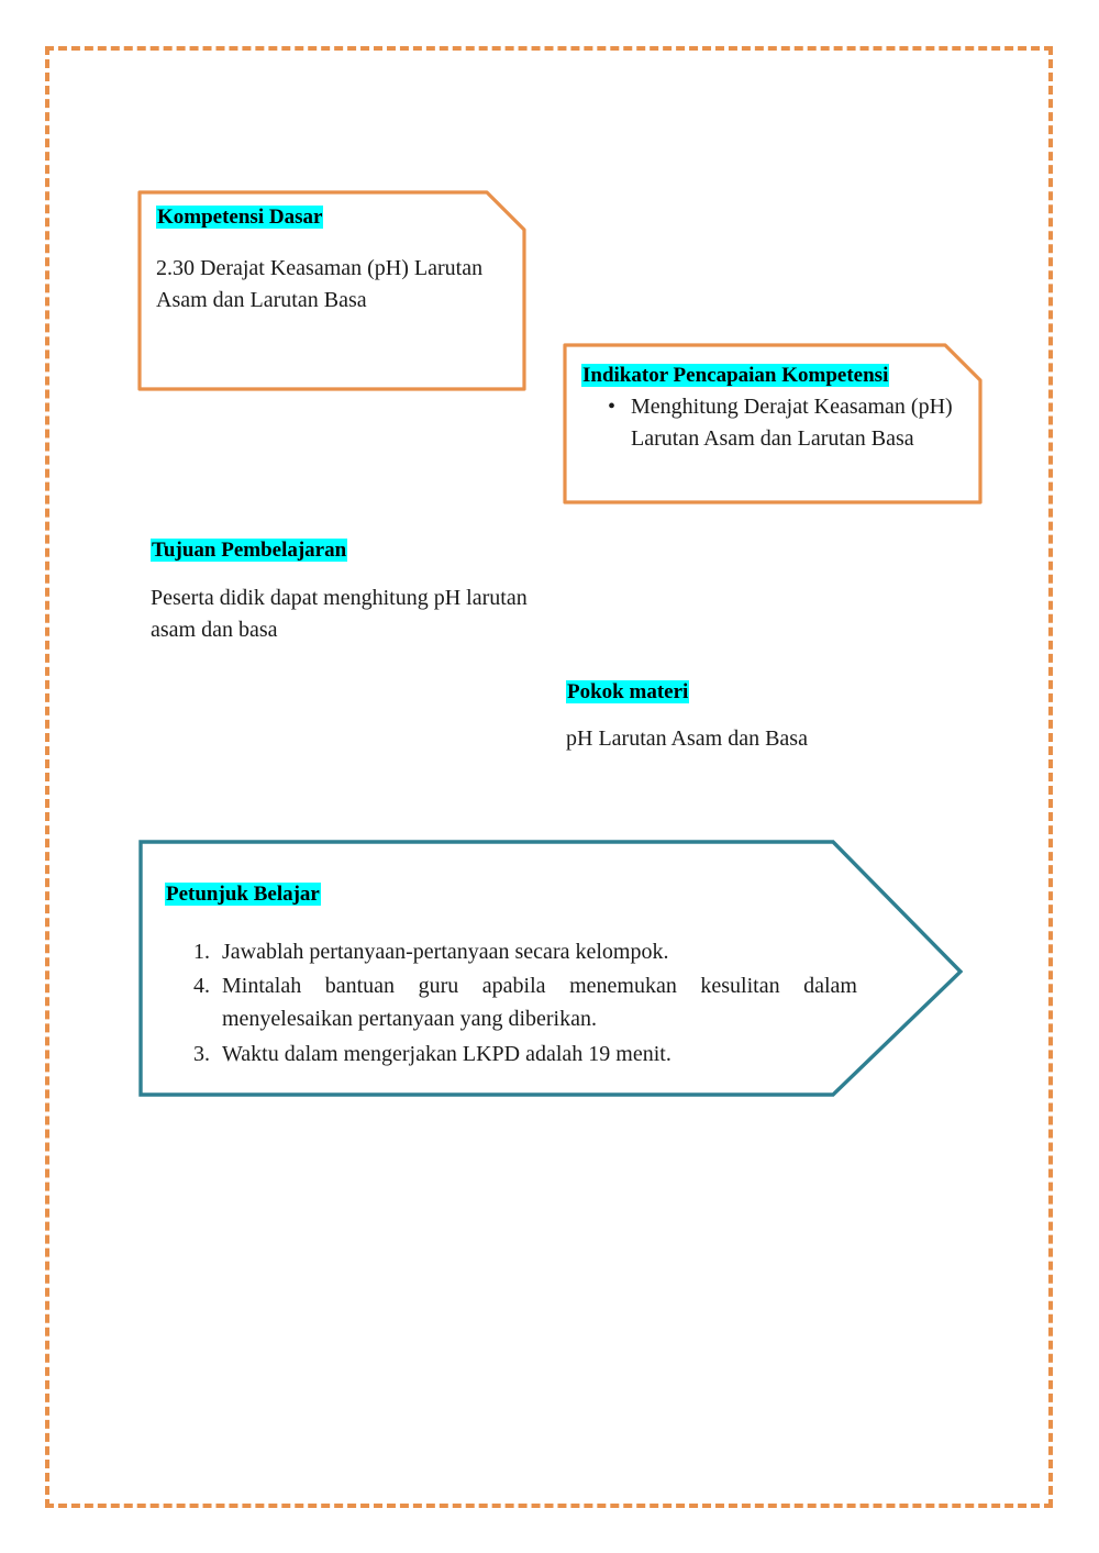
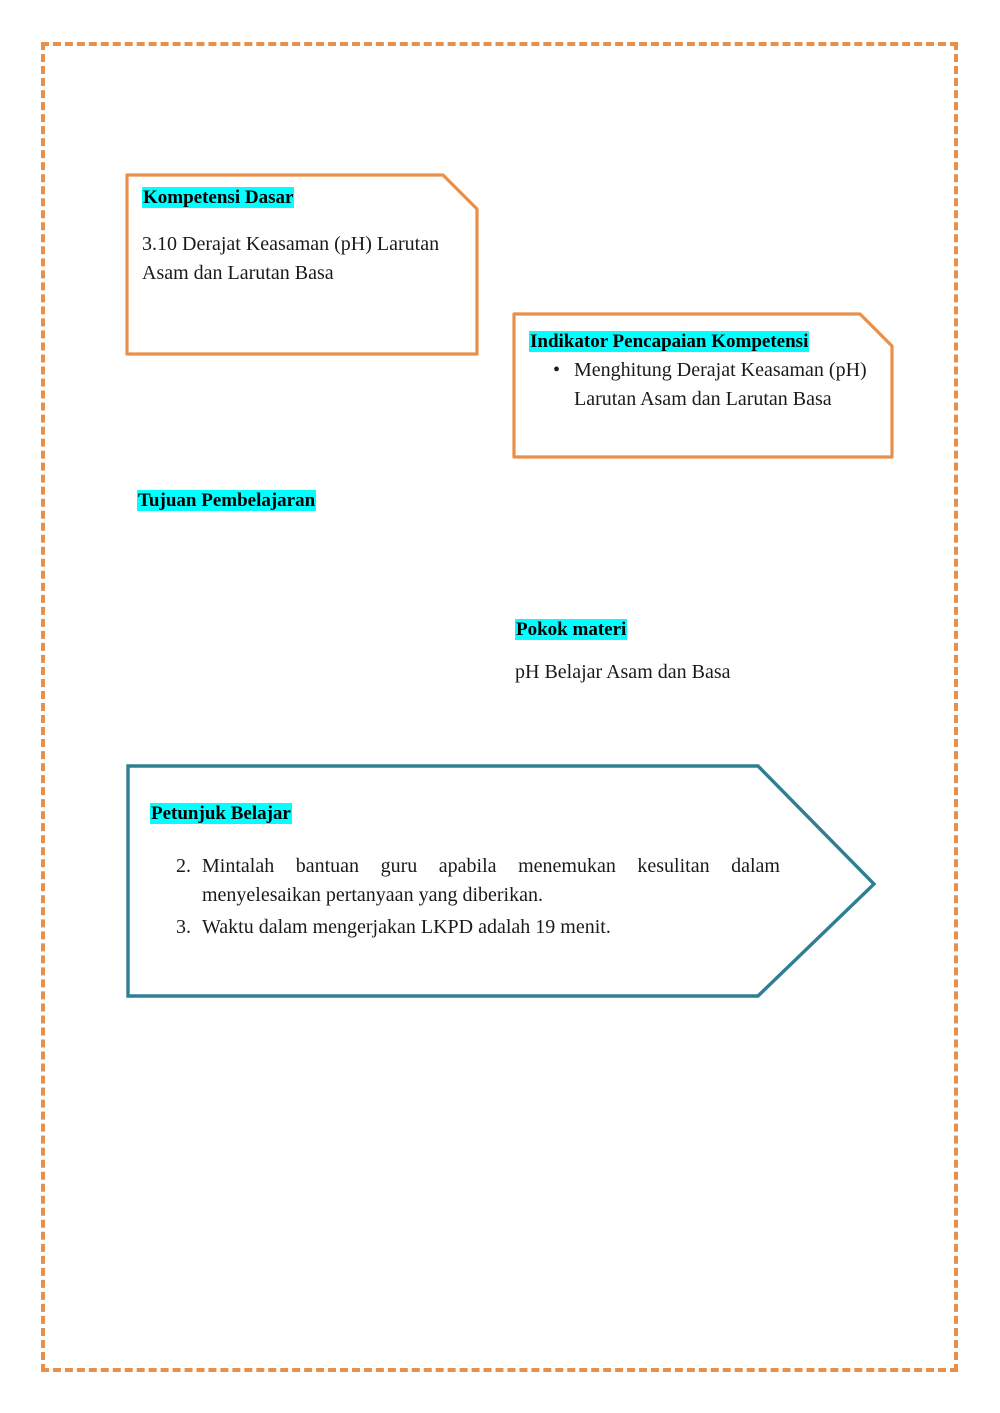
  Kompetensi Dasar
- 2.30 Derajat Keasaman (pH) Larutan Asam dan Larutan Basa
+ 3.10 Derajat Keasaman (pH) Larutan Asam dan Larutan Basa
  Indikator Pencapaian Kompetensi
  •
  Menghitung Derajat Keasaman (pH) Larutan Asam dan Larutan Basa
  Tujuan Pembelajaran
- Peserta didik dapat menghitung pH larutan asam dan basa
  Pokok materi
- pH Larutan Asam dan Basa
+ pH Belajar Asam dan Basa
  Petunjuk Belajar
- 1.
- Jawablah pertanyaan-pertanyaan secara kelompok.
- 4.
+ 2.
  Mintalah bantuan guru apabila menemukan kesulitan dalam menyelesaikan pertanyaan yang diberikan.
  3.
  Waktu dalam mengerjakan LKPD adalah 19 menit.
